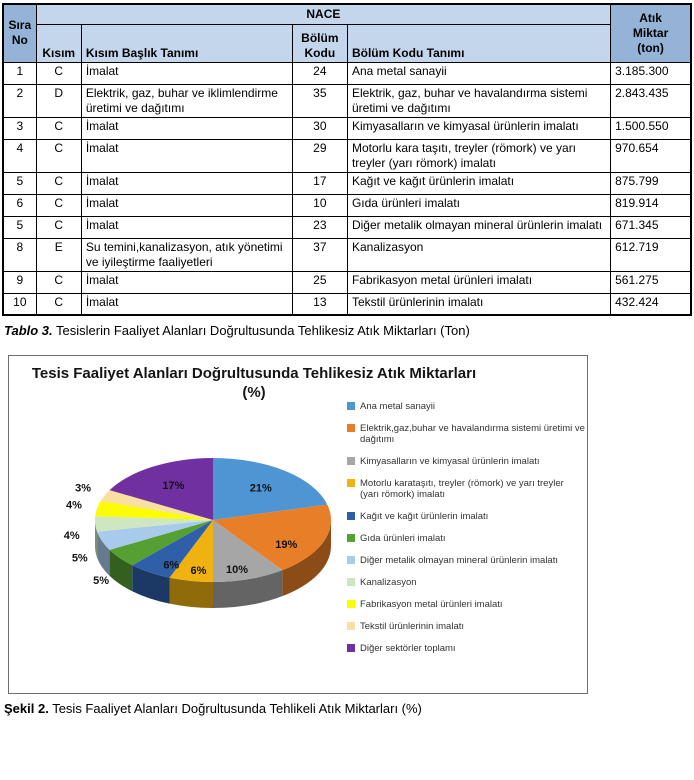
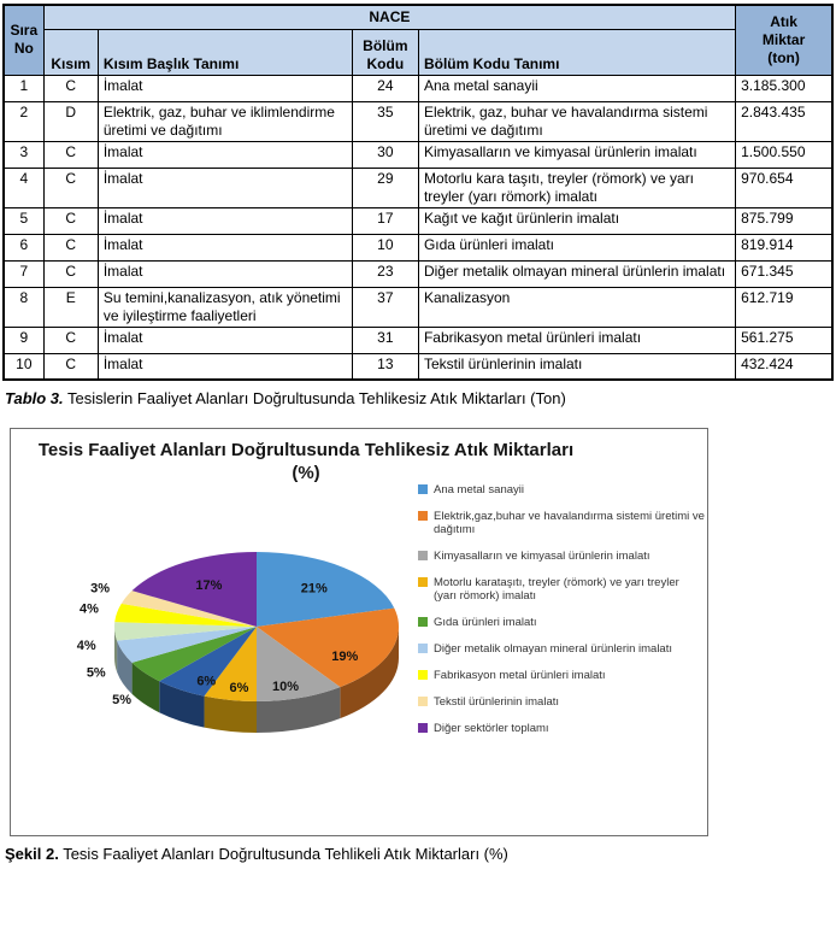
  Sıra No	NACE	Atık Miktar (ton)
  Kısım	Kısım Başlık Tanımı	Bölüm Kodu	Bölüm Kodu Tanımı
  1	C	İmalat	24	Ana metal sanayii	3.185.300
  2	D	Elektrik, gaz, buhar ve iklimlendirme üretimi ve dağıtımı	35	Elektrik, gaz, buhar ve havalandırma sistemi üretimi ve dağıtımı	2.843.435
  3	C	İmalat	30	Kimyasalların ve kimyasal ürünlerin imalatı	1.500.550
  4	C	İmalat	29	Motorlu kara taşıtı, treyler (römork) ve yarı treyler (yarı römork) imalatı	970.654
  5	C	İmalat	17	Kağıt ve kağıt ürünlerin imalatı	875.799
  6	C	İmalat	10	Gıda ürünleri imalatı	819.914
- 5	C	İmalat	23	Diğer metalik olmayan mineral ürünlerin imalatı	671.345
+ 7	C	İmalat	23	Diğer metalik olmayan mineral ürünlerin imalatı	671.345
  8	E	Su temini,kanalizasyon, atık yönetimi ve iyileştirme faaliyetleri	37	Kanalizasyon	612.719
- 9	C	İmalat	25	Fabrikasyon metal ürünleri imalatı	561.275
+ 9	C	İmalat	31	Fabrikasyon metal ürünleri imalatı	561.275
  10	C	İmalat	13	Tekstil ürünlerinin imalatı	432.424
  Tablo 3. Tesislerin Faaliyet Alanları Doğrultusunda Tehlikesiz Atık Miktarları (Ton)
  Tesis Faaliyet Alanları Doğrultusunda Tehlikesiz Atık Miktarları (%)
  21%
  19%
  10%
  6%
  6%
  5%
  5%
  4%
  4%
  3%
  17%
  Ana metal sanayii
  Elektrik,gaz,buhar ve havalandırma sistemi üretimi ve dağıtımı
  Kimyasalların ve kimyasal ürünlerin imalatı
  Motorlu karataşıtı, treyler (römork) ve yarı treyler (yarı römork) imalatı
- Kağıt ve kağıt ürünlerin imalatı
  Gıda ürünleri imalatı
  Diğer metalik olmayan mineral ürünlerin imalatı
- Kanalizasyon
  Fabrikasyon metal ürünleri imalatı
  Tekstil ürünlerinin imalatı
  Diğer sektörler toplamı
  Şekil 2. Tesis Faaliyet Alanları Doğrultusunda Tehlikeli Atık Miktarları (%)
